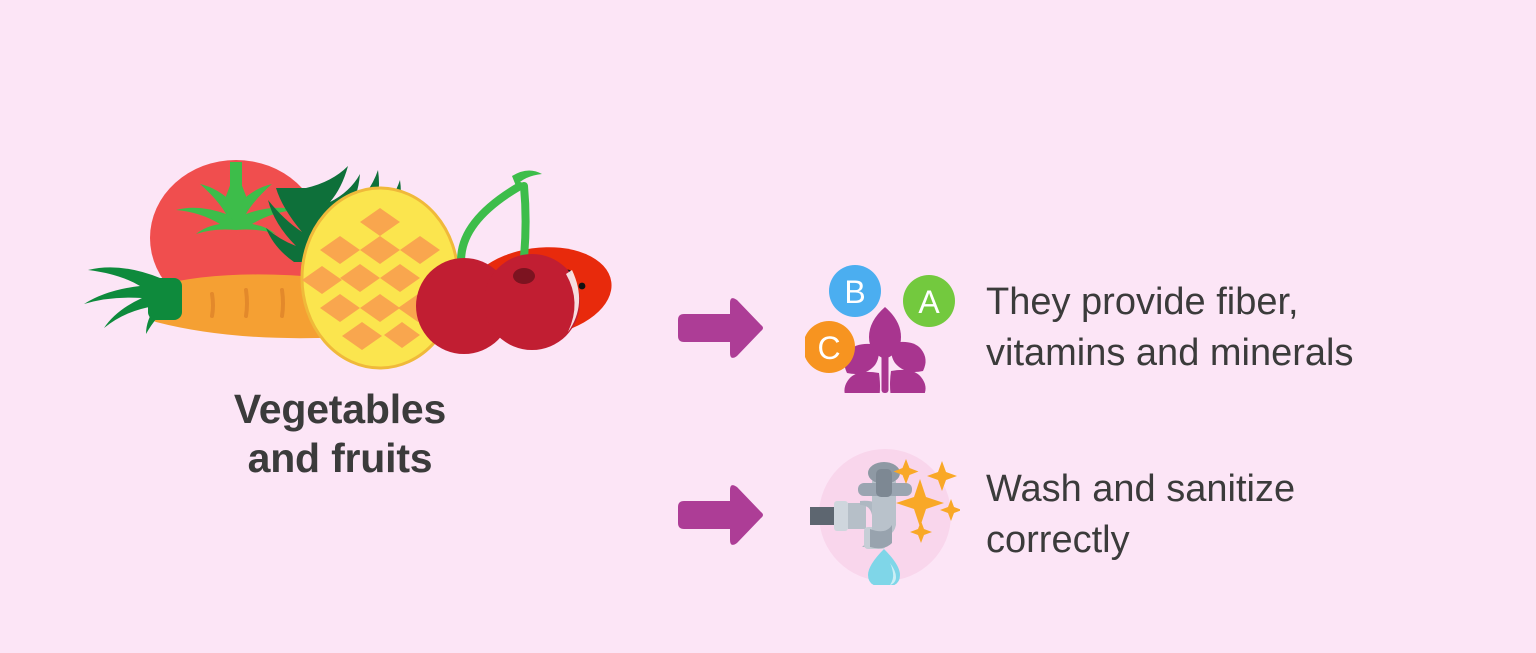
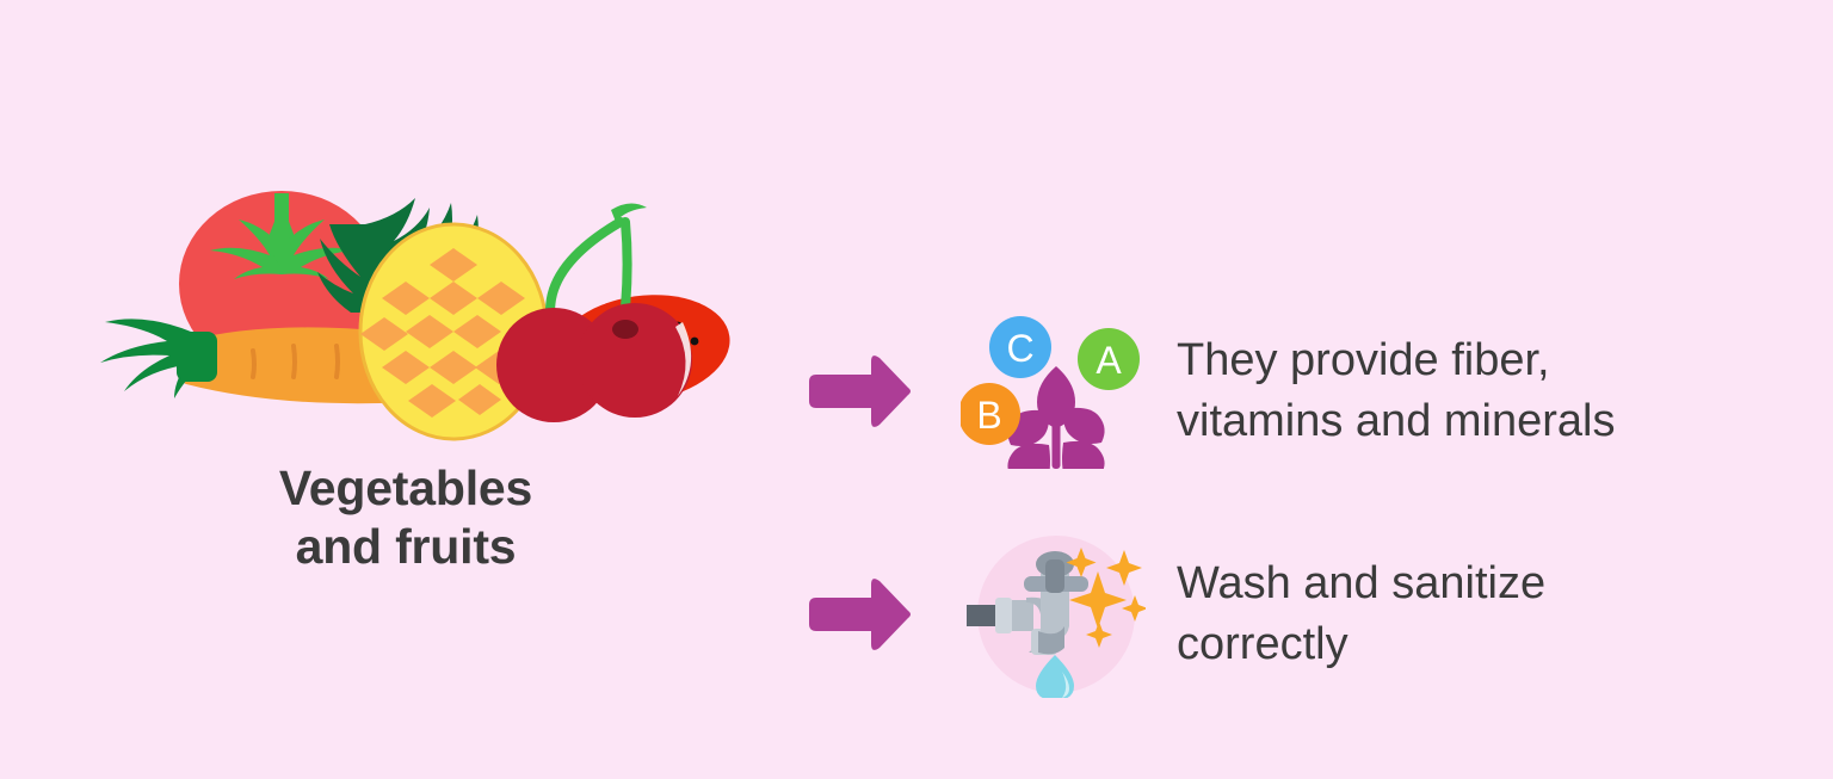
  Vegetables
  and fruits
- B
+ C
  A
- C
+ B
  They provide fiber,
  vitamins and minerals
  Wash and sanitize
  correctly
